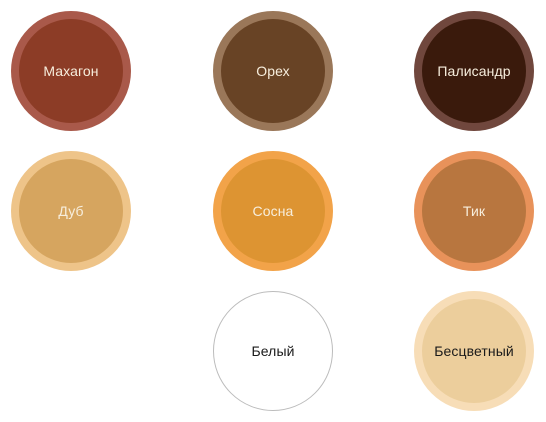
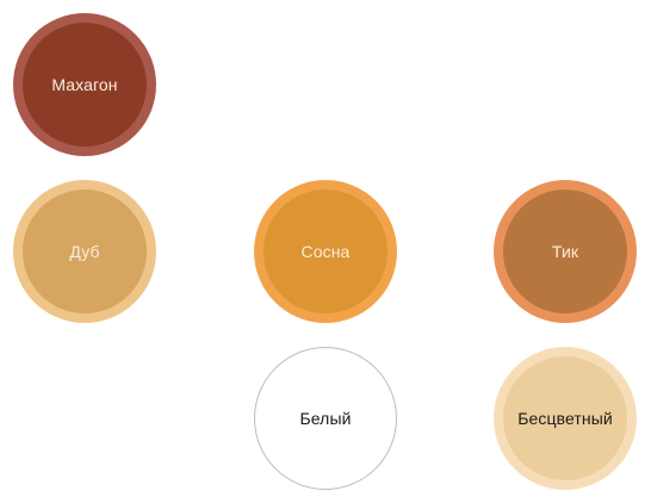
  Махагон
- Орех
- Палисандр
  Дуб
  Сосна
  Тик
  Белый
  Бесцветный
